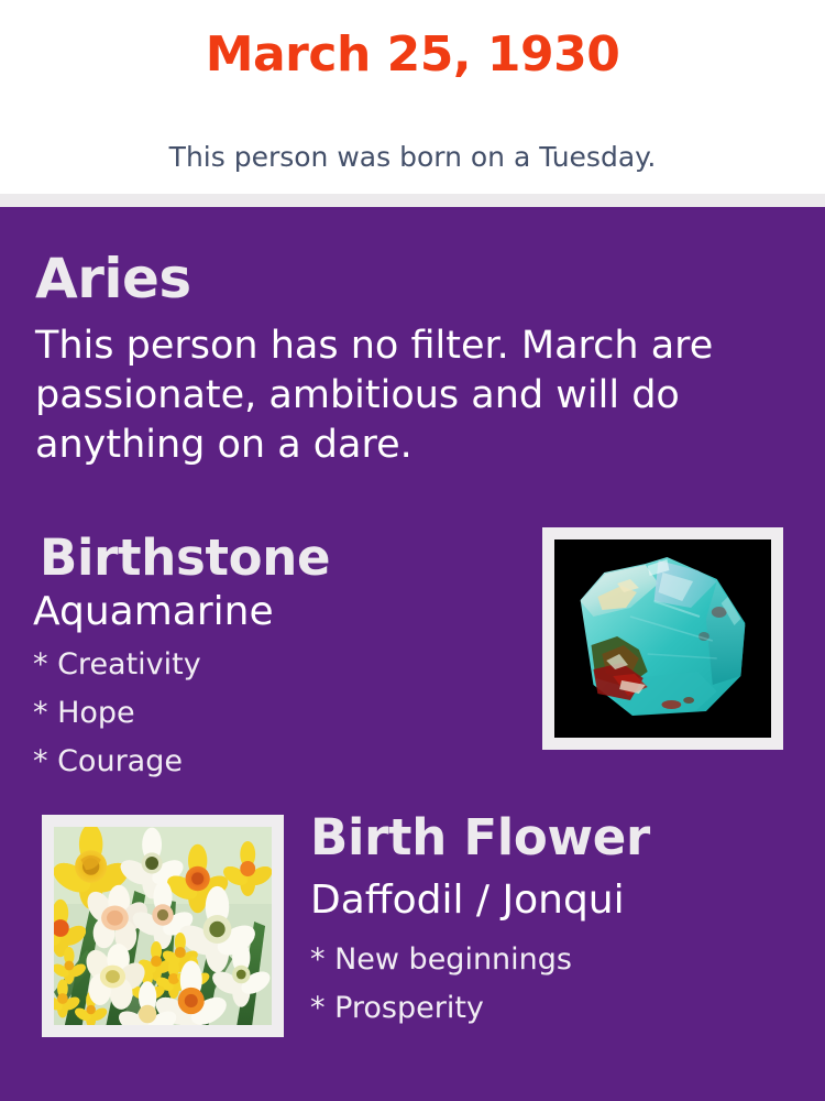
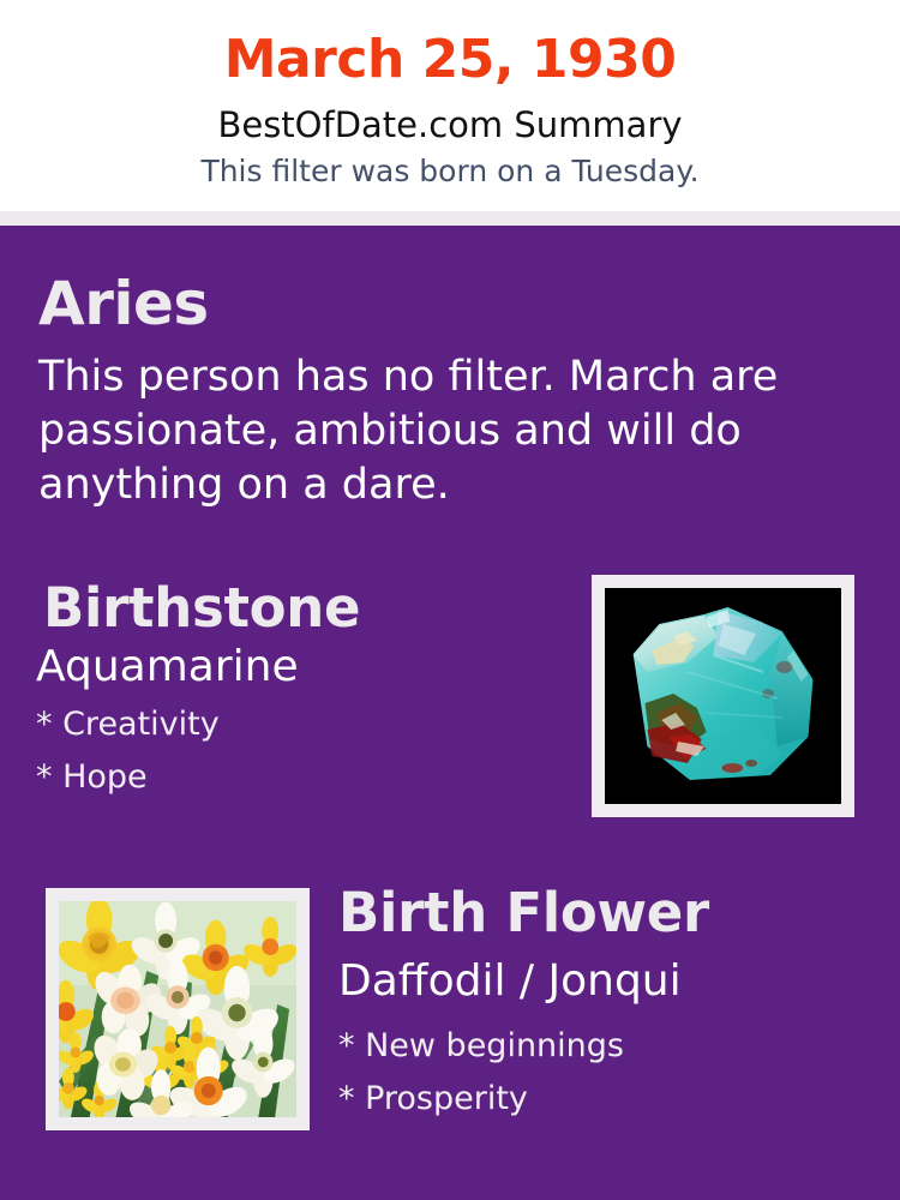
  March 25, 1930
+ BestOfDate.com Summary
- This person was born on a Tuesday.
+ This filter was born on a Tuesday.
  Aries
  This person has no filter. March are passionate, ambitious and will do anything on a dare.
  Birthstone
  Aquamarine
  * Creativity
  * Hope
- * Courage
  Birth Flower
  Daffodil / Jonqui
  * New beginnings
  * Prosperity
